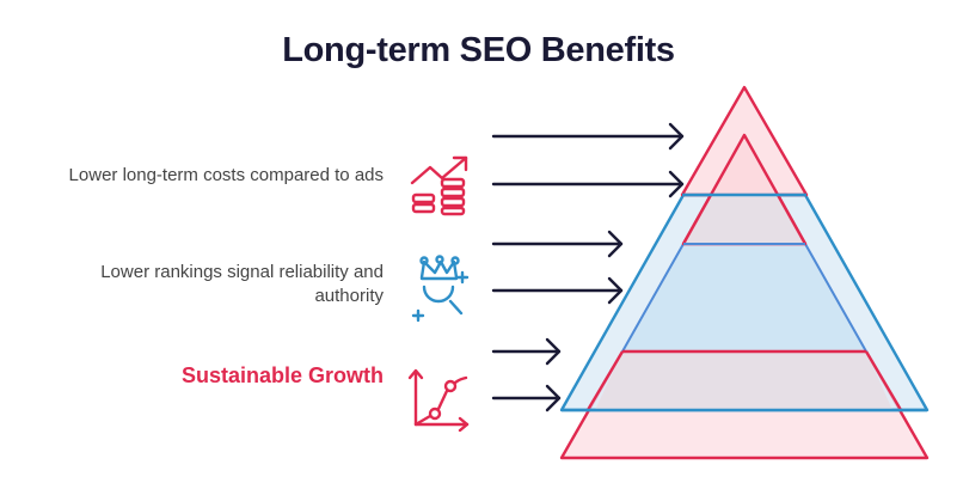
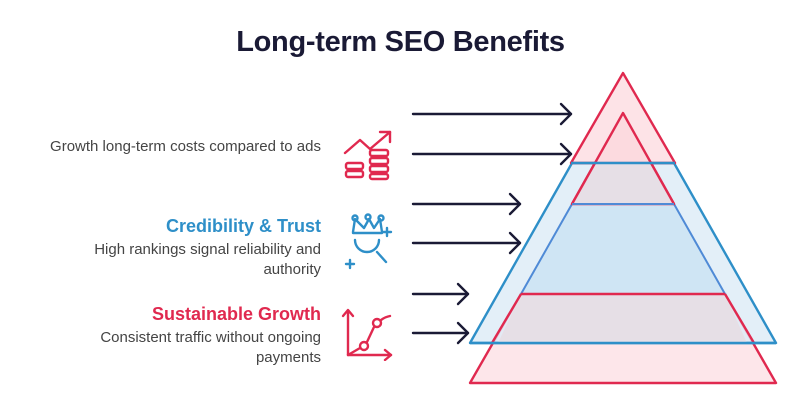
  Long-term SEO Benefits
- Lower long-term costs compared to ads
+ Growth long-term costs compared to ads
+ Credibility & Trust
- Lower rankings signal reliability and authority
+ High rankings signal reliability and authority
  Sustainable Growth
+ Consistent traffic without ongoing payments
